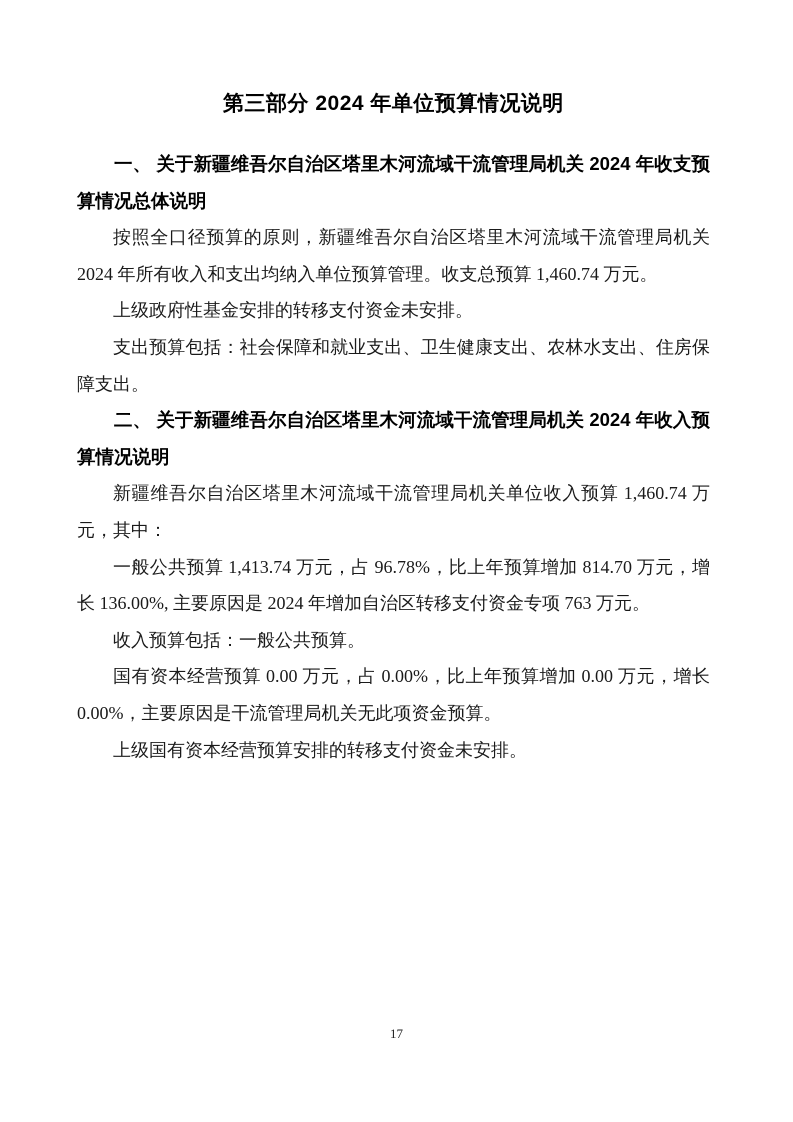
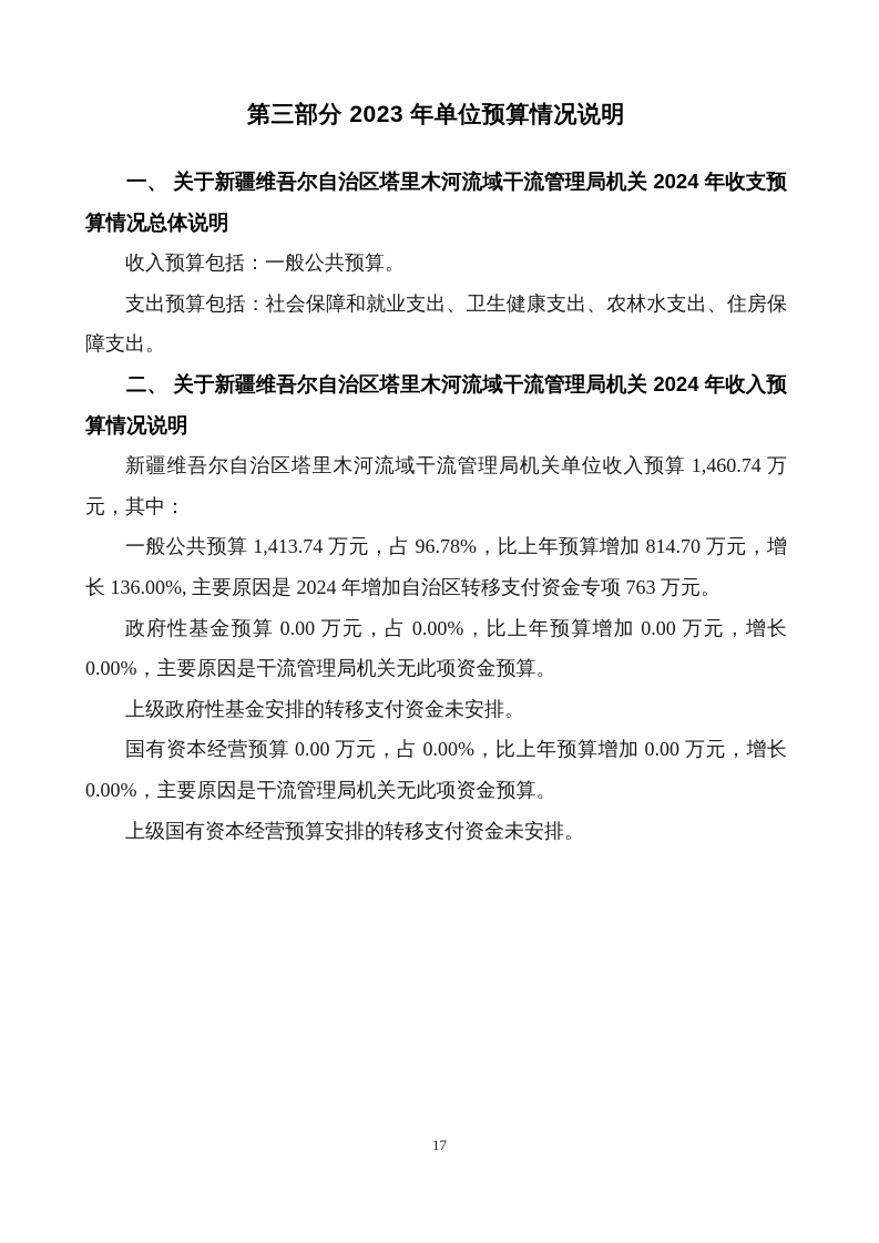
- 第三部分 2024 年单位预算情况说明
+ 第三部分 2023 年单位预算情况说明
  一、 关于新疆维吾尔自治区塔里木河流域干流管理局机关 2024 年收支预算情况总体说明
- 按照全口径预算的原则，新疆维吾尔自治区塔里木河流域干流管理局机关 2024 年所有收入和支出均纳入单位预算管理。收支总预算 1,460.74 万元。
- 上级政府性基金安排的转移支付资金未安排。
+ 收入预算包括：一般公共预算。
  支出预算包括：社会保障和就业支出、卫生健康支出、农林水支出、住房保障支出。
  二、 关于新疆维吾尔自治区塔里木河流域干流管理局机关 2024 年收入预算情况说明
  新疆维吾尔自治区塔里木河流域干流管理局机关单位收入预算 1,460.74 万元，其中：
  一般公共预算 1,413.74 万元，占 96.78%，比上年预算增加 814.70 万元，增长 136.00%, 主要原因是 2024 年增加自治区转移支付资金专项 763 万元。
+ 政府性基金预算 0.00 万元，占 0.00%，比上年预算增加 0.00 万元，增长 0.00%，主要原因是干流管理局机关无此项资金预算。
- 收入预算包括：一般公共预算。
+ 上级政府性基金安排的转移支付资金未安排。
  国有资本经营预算 0.00 万元，占 0.00%，比上年预算增加 0.00 万元，增长 0.00%，主要原因是干流管理局机关无此项资金预算。
  上级国有资本经营预算安排的转移支付资金未安排。
  17
